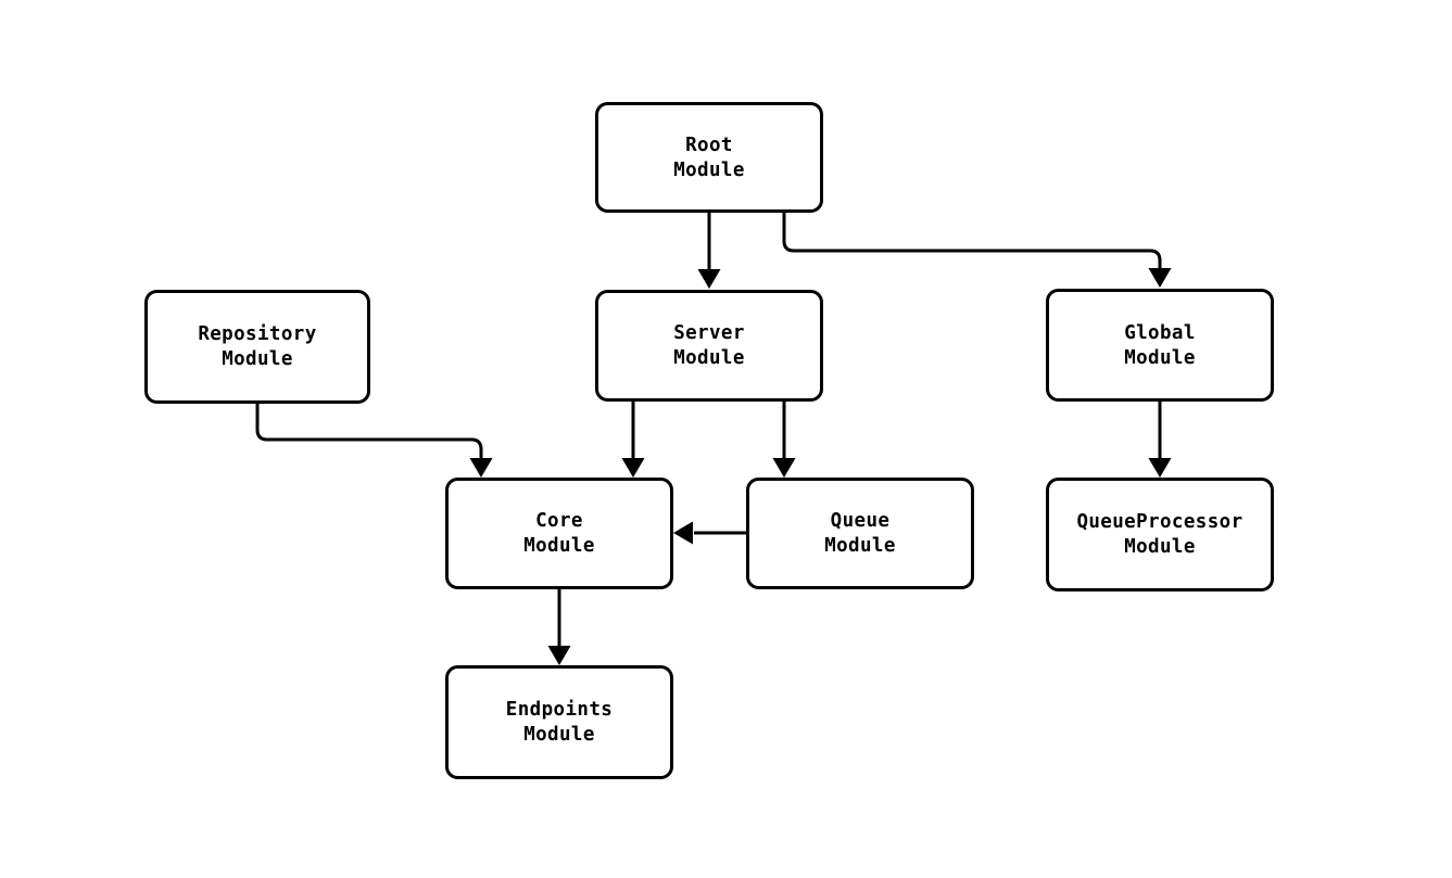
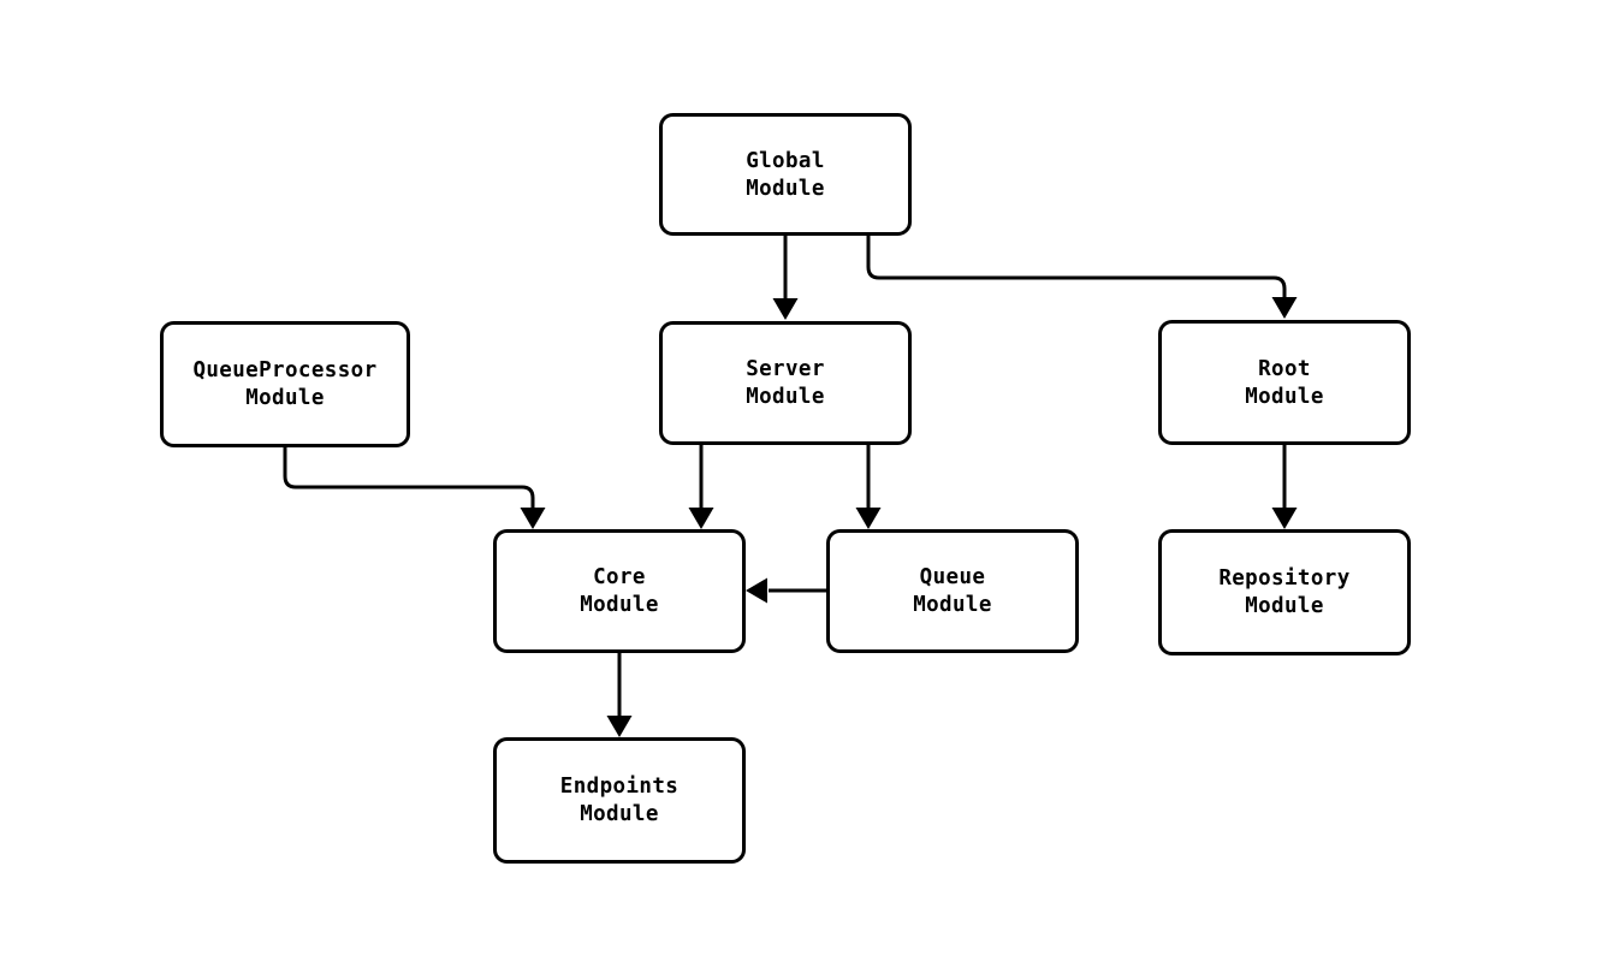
- Root
+ Global
  Module
- Repository
+ QueueProcessor
  Module
  Server
  Module
- Global
+ Root
  Module
  Core
  Module
  Queue
  Module
- QueueProcessor
+ Repository
  Module
  Endpoints
  Module
